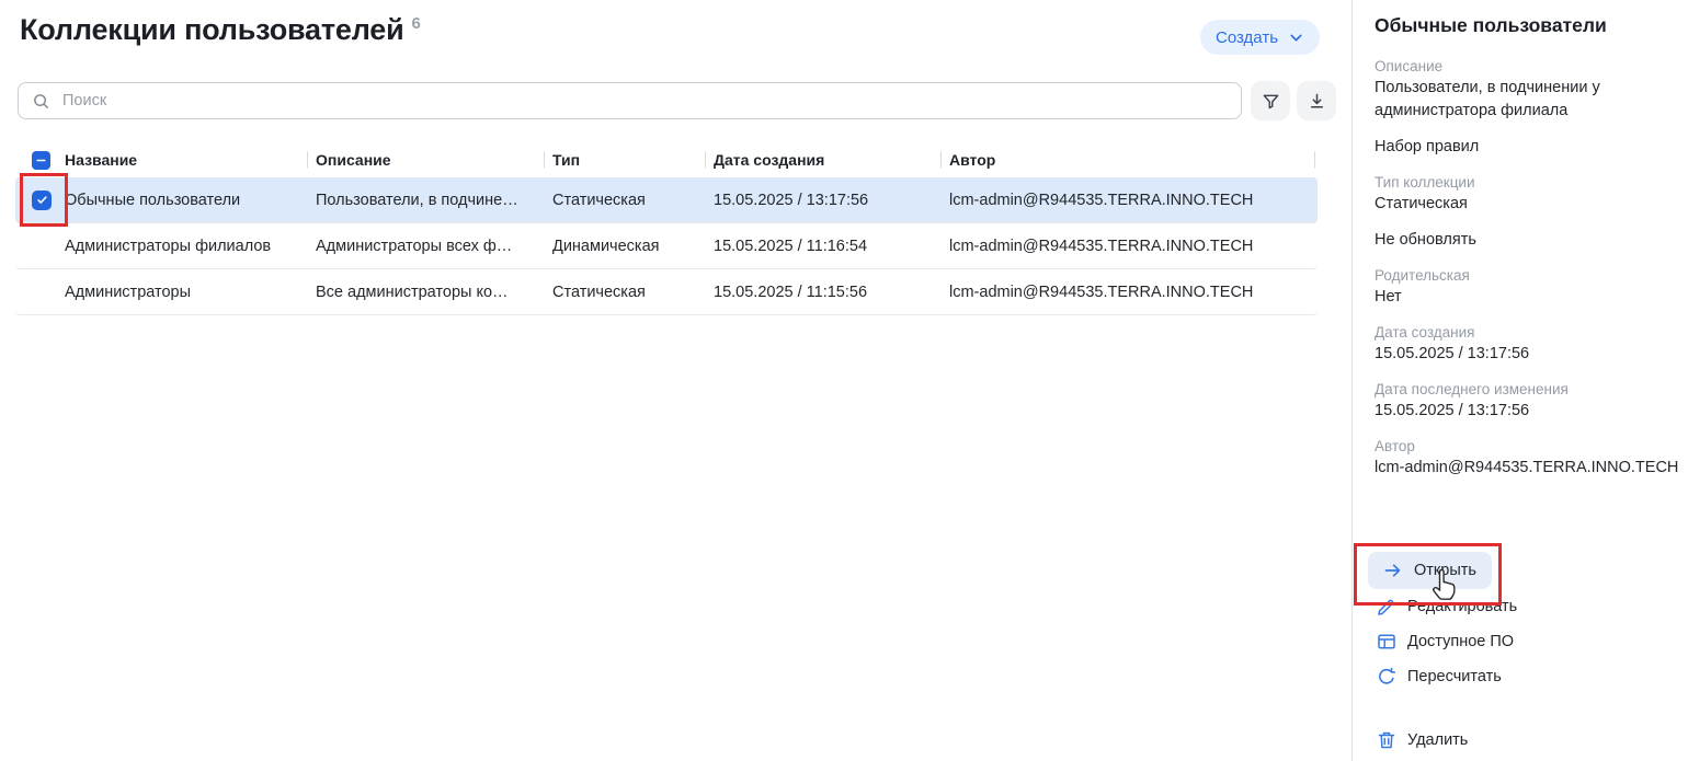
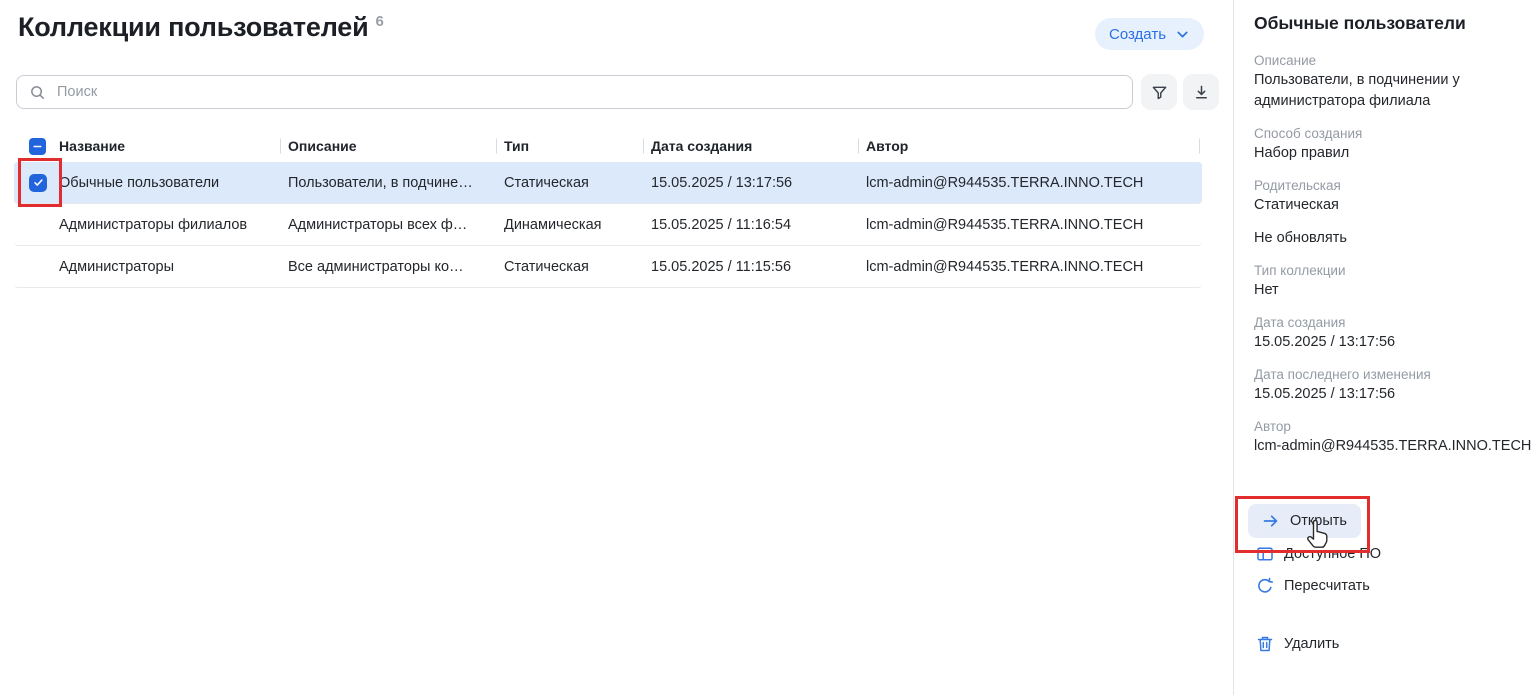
  Коллекции пользователей 6
  Создать
  Поиск
  Название
  Описание
  Тип
  Дата создания
  Автор
  Обычные пользователи
  Пользователи, в подчине…
  Статическая
  15.05.2025 / 13:17:56
  lcm-admin@R944535.TERRA.INNO.TECH
  Администраторы филиалов
  Администраторы всех ф…
  Динамическая
  15.05.2025 / 11:16:54
  lcm-admin@R944535.TERRA.INNO.TECH
  Администраторы
  Все администраторы ко…
  Статическая
  15.05.2025 / 11:15:56
  lcm-admin@R944535.TERRA.INNO.TECH
  Обычные пользователи
  Описание
  Пользователи, в подчинении у администратора филиала
+ Способ создания
  Набор правил
- Тип коллекции
+ Родительская
  Статическая
  Не обновлять
- Родительская
+ Тип коллекции
  Нет
  Дата создания
  15.05.2025 / 13:17:56
  Дата последнего изменения
  15.05.2025 / 13:17:56
  Автор
  lcm-admin@R944535.TERRA.INNO.TECH
  Открыть
- Редактировать
  Доступное ПО
  Пересчитать
  Удалить
